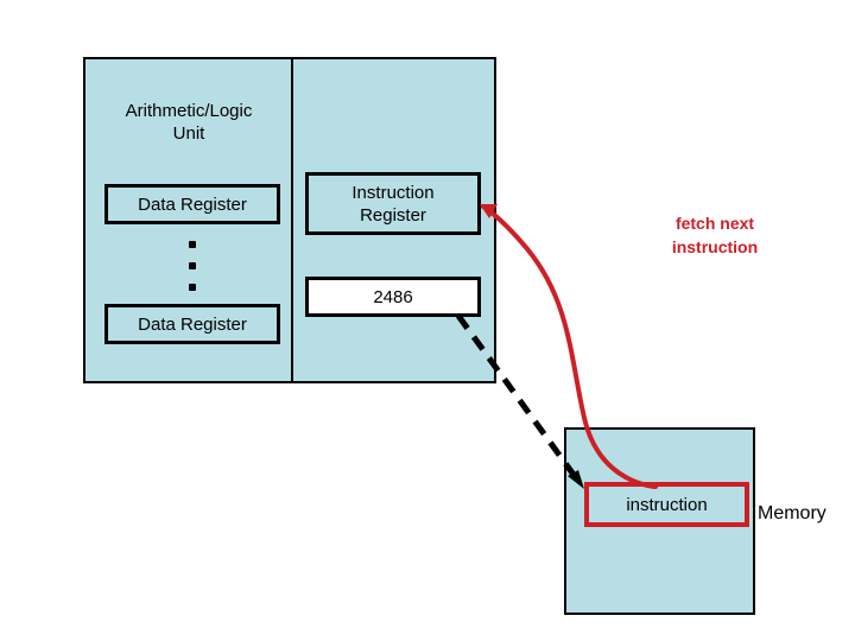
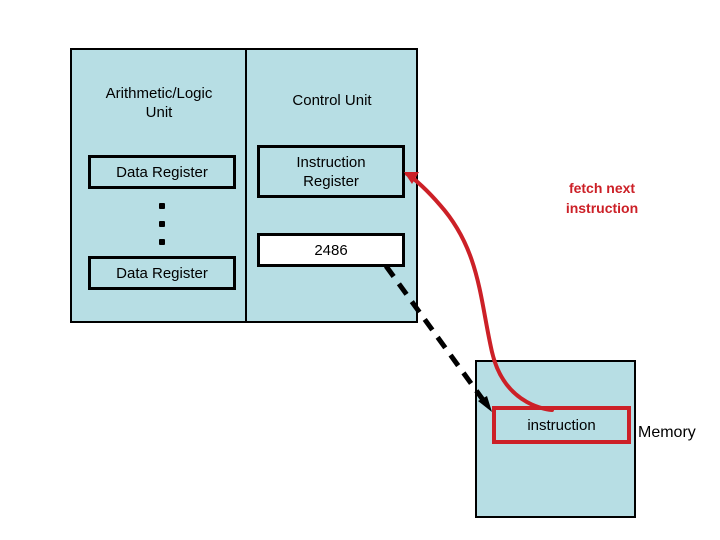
  Arithmetic/Logic
  Unit
+ Control Unit
  Data Register
  Data Register
  Instruction
  Register
  2486
  instruction
  Memory
  fetch next
  instruction
